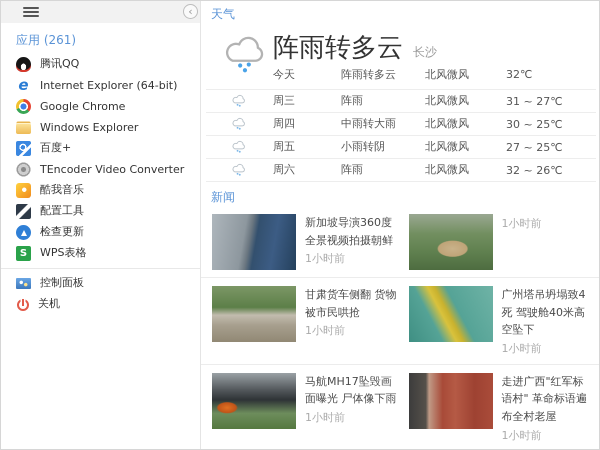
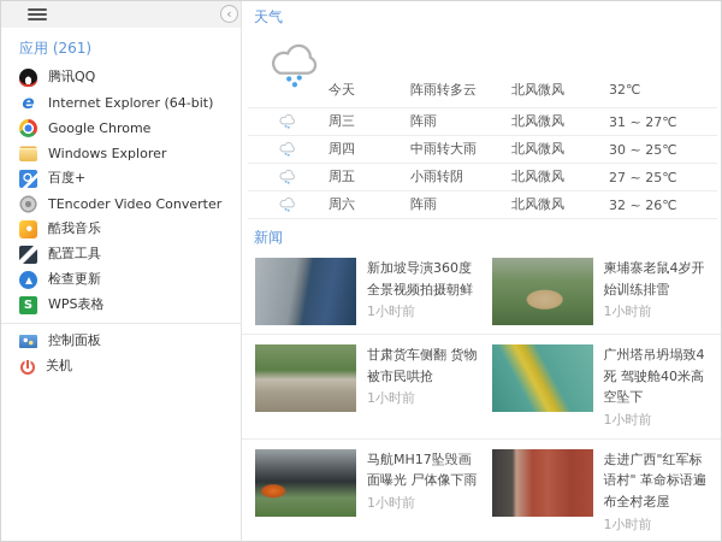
  ‹
  应用 (261)
  腾讯QQ
  e
  Internet Explorer (64-bit)
  Google Chrome
  Windows Explorer
  百度+
  TEncoder Video Converter
  酷我音乐
  配置工具
  检查更新
  S
  WPS表格
  控制面板
  关机
  天气
- 阵雨转多云 长沙
  今天
  阵雨转多云
  北风微风
  32℃
  周三
  阵雨
  北风微风
  31 ~ 27℃
  周四
  中雨转大雨
  北风微风
  30 ~ 25℃
  周五
  小雨转阴
  北风微风
  27 ~ 25℃
  周六
  阵雨
  北风微风
  32 ~ 26℃
  新闻
  新加坡导演360度全景视频拍摄朝鲜
  1小时前
+ 柬埔寨老鼠4岁开始训练排雷
  1小时前
  甘肃货车侧翻 货物被市民哄抢
  1小时前
  广州塔吊坍塌致4死 驾驶舱40米高空坠下
  1小时前
  马航MH17坠毁画面曝光 尸体像下雨
  1小时前
  走进广西"红军标语村" 革命标语遍布全村老屋
  1小时前
